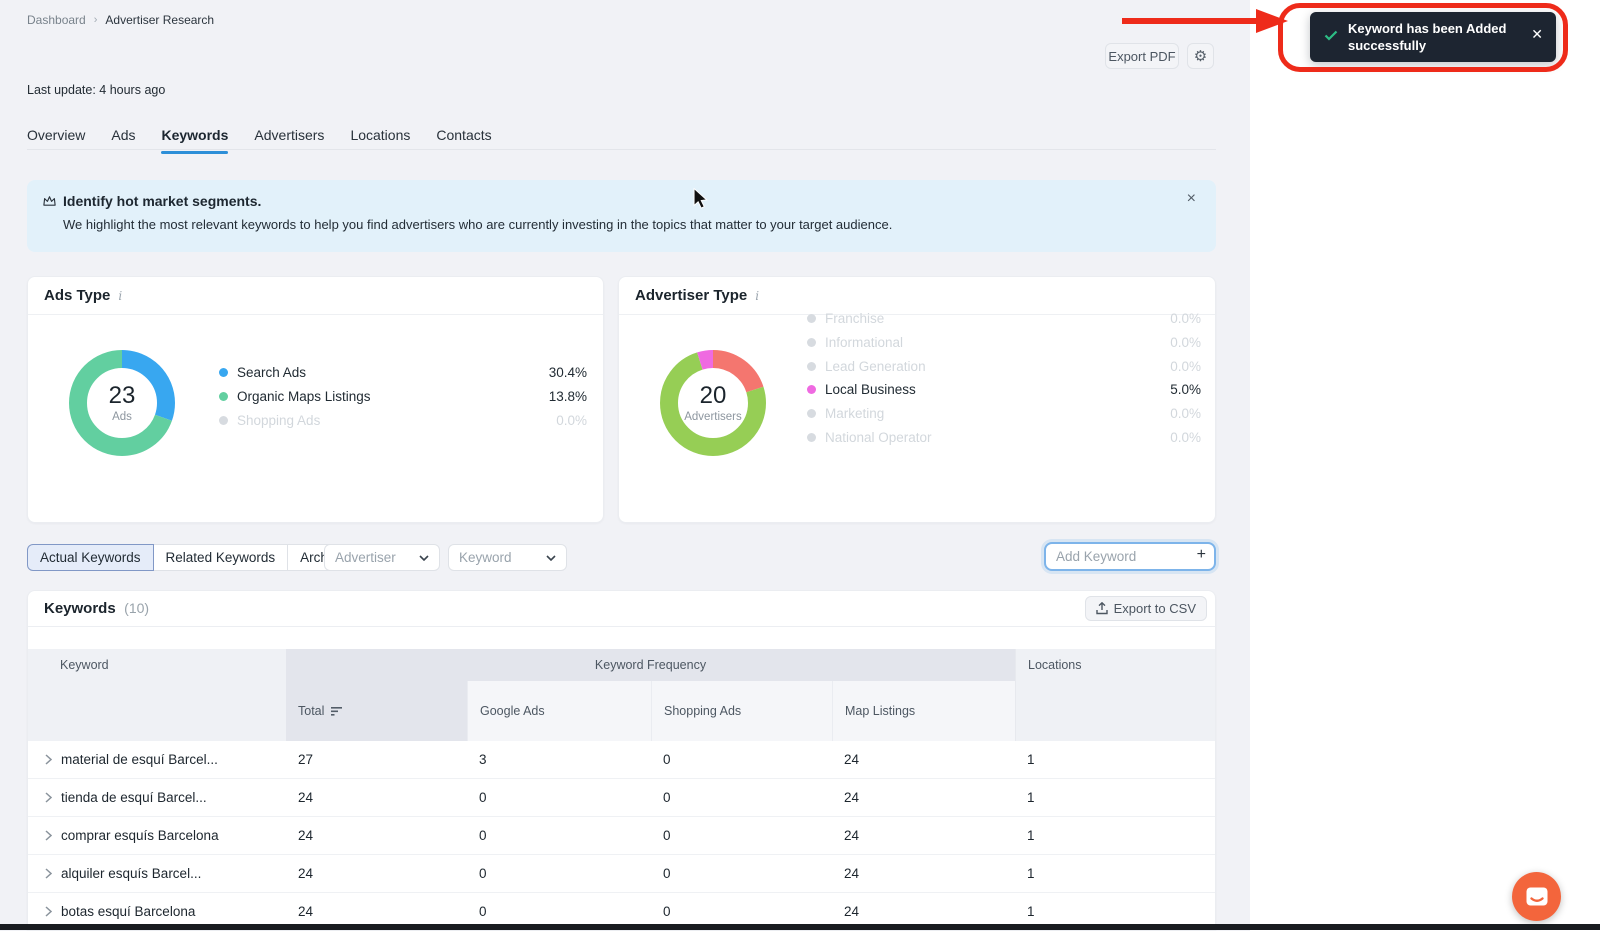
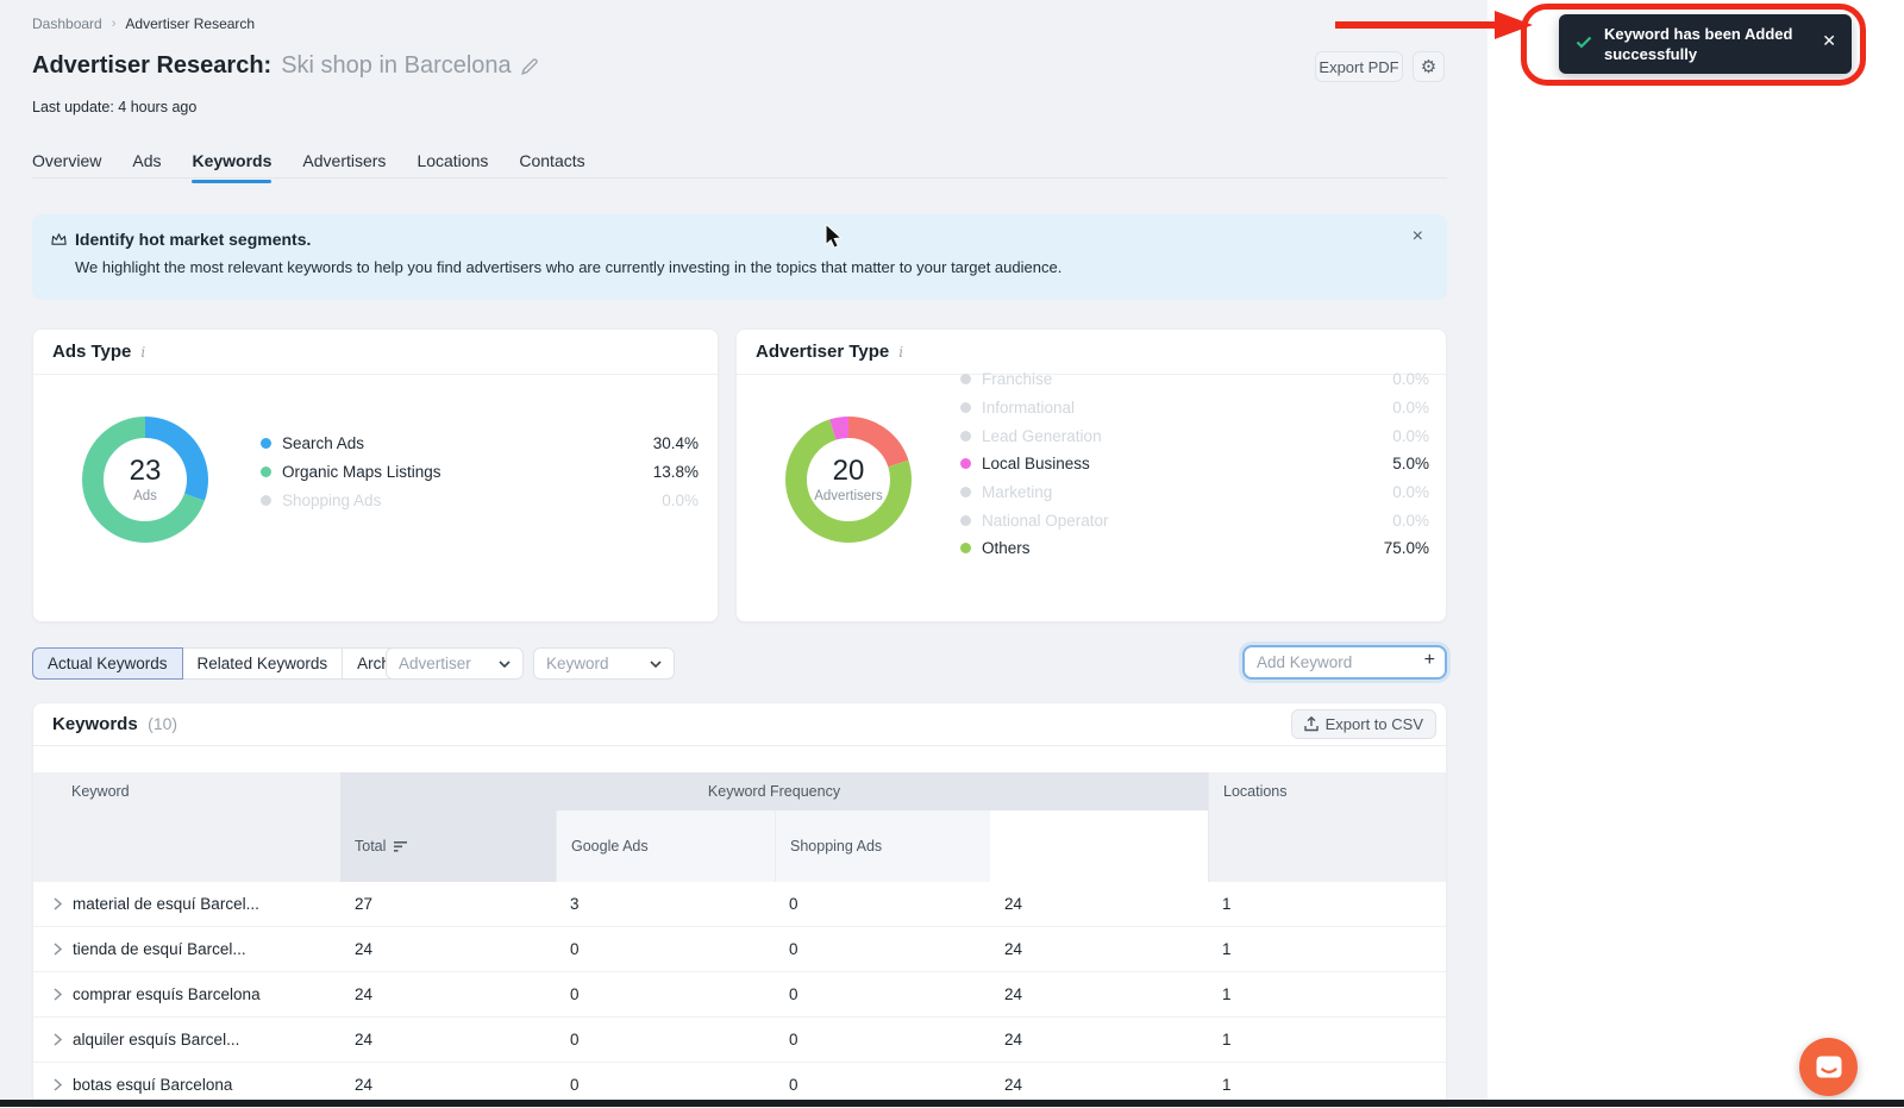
  Dashboard
  ›
  Advertiser Research
+ Advertiser Research:
+ Ski shop in Barcelona
  Export PDF
  ⚙
  Last update: 4 hours ago
  Overview
  Ads
  Keywords
  Advertisers
  Locations
  Contacts
  Identify hot market segments.
  We highlight the most relevant keywords to help you find advertisers who are currently investing in the topics that matter to your target audience.
  ×
  Ads Type
  i
  23
  Ads
  Search Ads
  30.4%
  Organic Maps Listings
  13.8%
  Shopping Ads
  0.0%
  Advertiser Type
  i
  20
  Advertisers
  Franchise
  0.0%
  Informational
  0.0%
  Lead Generation
  0.0%
  Local Business
  5.0%
  Marketing
  0.0%
  National Operator
  0.0%
+ Others
+ 75.0%
  Actual Keywords
  Related Keywords
  Advertiser
  Keyword
  Add Keyword
  +
  Keywords (10)
  Export to CSV
  Keyword
  Keyword Frequency
  Locations
  Total
  Google Ads
  Shopping Ads
- Map Listings
  material de esquí Barcel...
  27
  3
  0
  24
  1
  tienda de esquí Barcel...
  24
  0
  0
  24
  1
  comprar esquís Barcelona
  24
  0
  0
  24
  1
  alquiler esquís Barcel...
  24
  0
  0
  24
  1
  botas esquí Barcelona
  24
  0
  0
  24
  1
  Keyword has been Added successfully
  ✕
